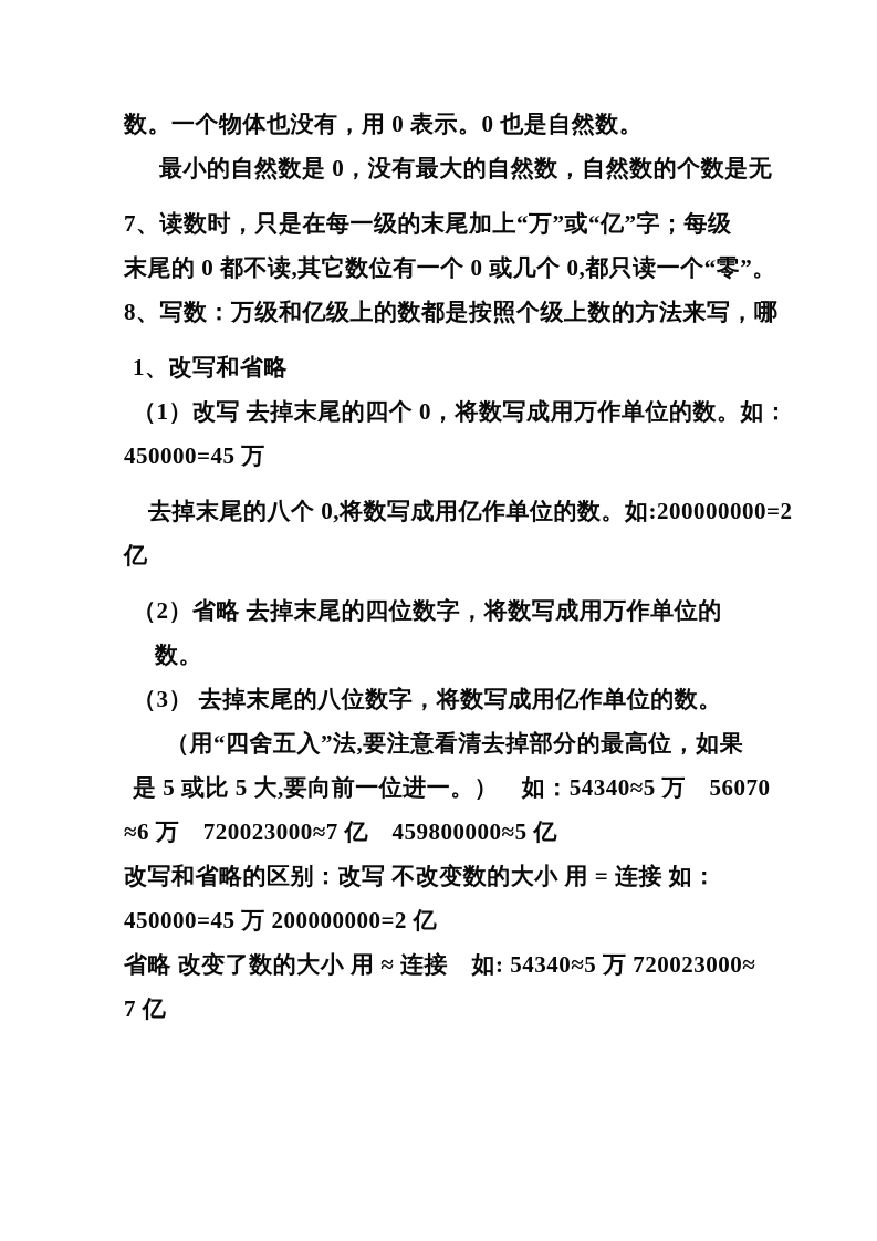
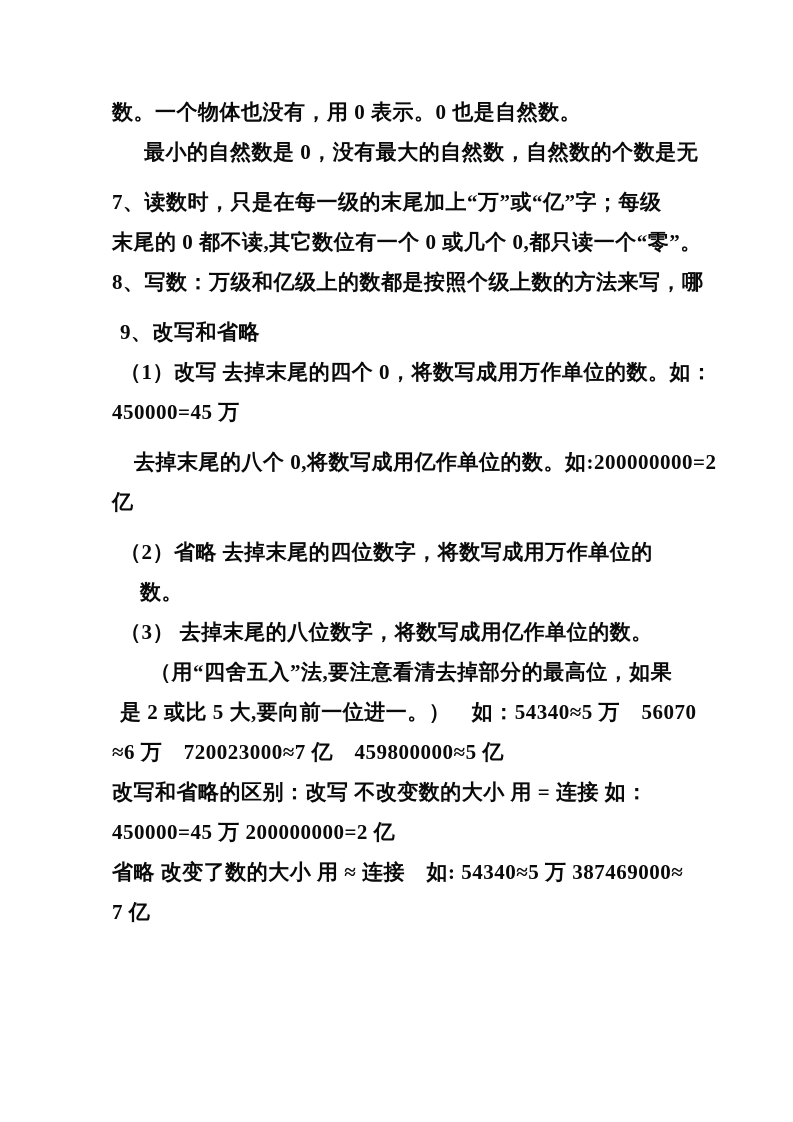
  数。一个物体也没有，用 0 表示。0 也是自然数。
  最小的自然数是 0，没有最大的自然数，自然数的个数是无
  7、读数时，只是在每一级的末尾加上“万”或“亿”字；每级
  末尾的 0 都不读,其它数位有一个 0 或几个 0,都只读一个“零”。
  8、写数：万级和亿级上的数都是按照个级上数的方法来写，哪
- 1、改写和省略
+ 9、改写和省略
  （1）改写 去掉末尾的四个 0，将数写成用万作单位的数。如：
  450000=45 万
  去掉末尾的八个 0,将数写成用亿作单位的数。如:200000000=2
  亿
  （2）省略 去掉末尾的四位数字，将数写成用万作单位的
  数。
  （3） 去掉末尾的八位数字，将数写成用亿作单位的数。
  （用“四舍五入”法,要注意看清去掉部分的最高位，如果
- 是 5 或比 5 大,要向前一位进一。） 如：54340≈5 万 56070
+ 是 2 或比 5 大,要向前一位进一。） 如：54340≈5 万 56070
  ≈6 万 720023000≈7 亿 459800000≈5 亿
  改写和省略的区别：改写 不改变数的大小 用 = 连接 如：
  450000=45 万 200000000=2 亿
- 省略 改变了数的大小 用 ≈ 连接 如: 54340≈5 万 720023000≈
+ 省略 改变了数的大小 用 ≈ 连接 如: 54340≈5 万 387469000≈
  7 亿
